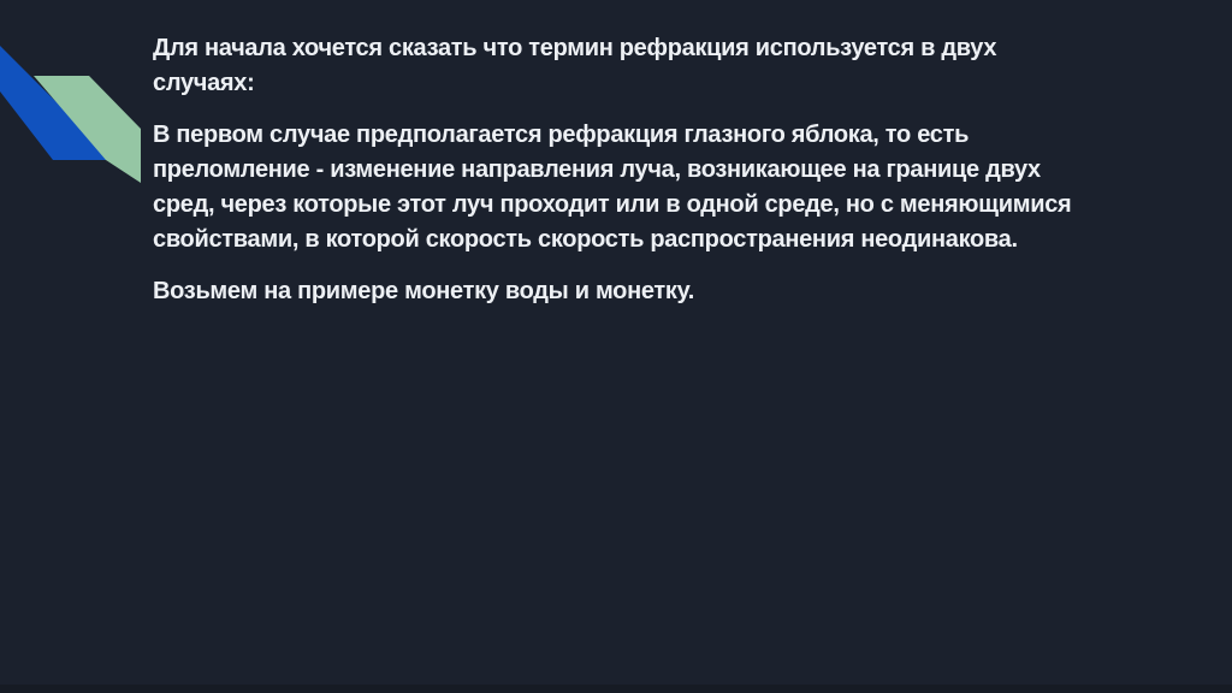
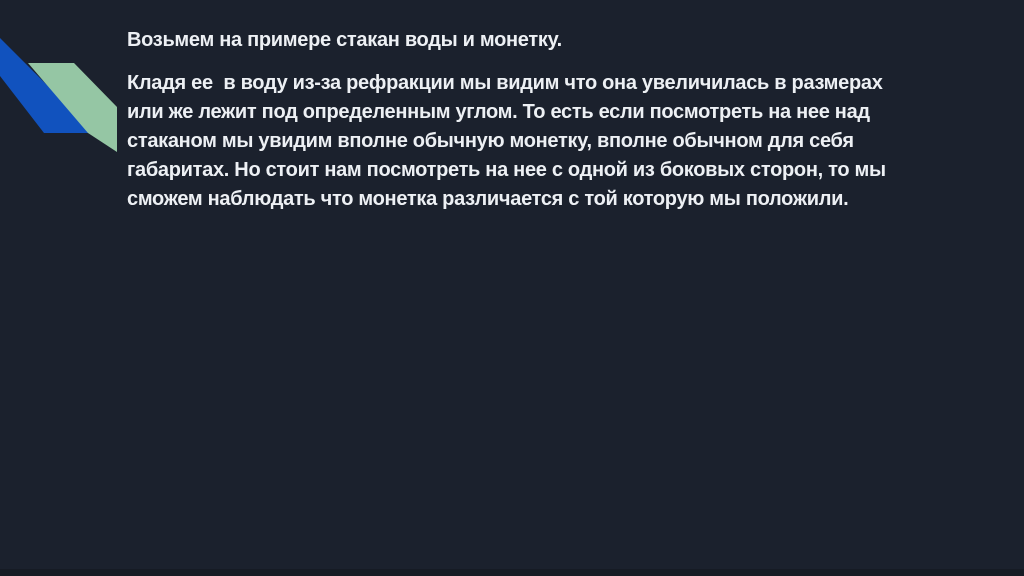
- Для начала хочется сказать что термин рефракция используется в двух случаях:
- В первом случае предполагается рефракция глазного яблока, то есть преломление - изменение направления луча, возникающее на границе двух сред, через которые этот луч проходит или в одной среде, но с меняющимися свойствами, в которой скорость скорость распространения неодинакова.
- Возьмем на примере монетку воды и монетку.
+ Возьмем на примере стакан воды и монетку.
+ Кладя ее в воду из-за рефракции мы видим что она увеличилась в размерах или же лежит под определенным углом. То есть если посмотреть на нее над стаканом мы увидим вполне обычную монетку, вполне обычном для себя габаритах. Но стоит нам посмотреть на нее с одной из боковых сторон, то мы сможем наблюдать что монетка различается с той которую мы положили.
